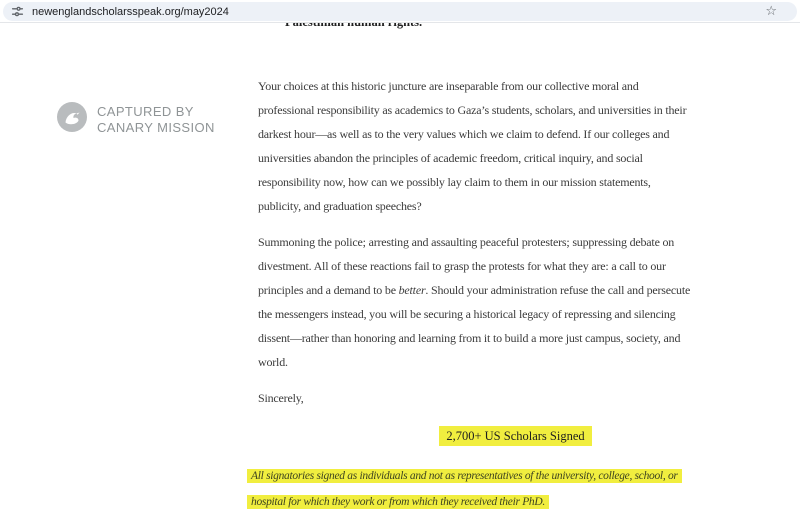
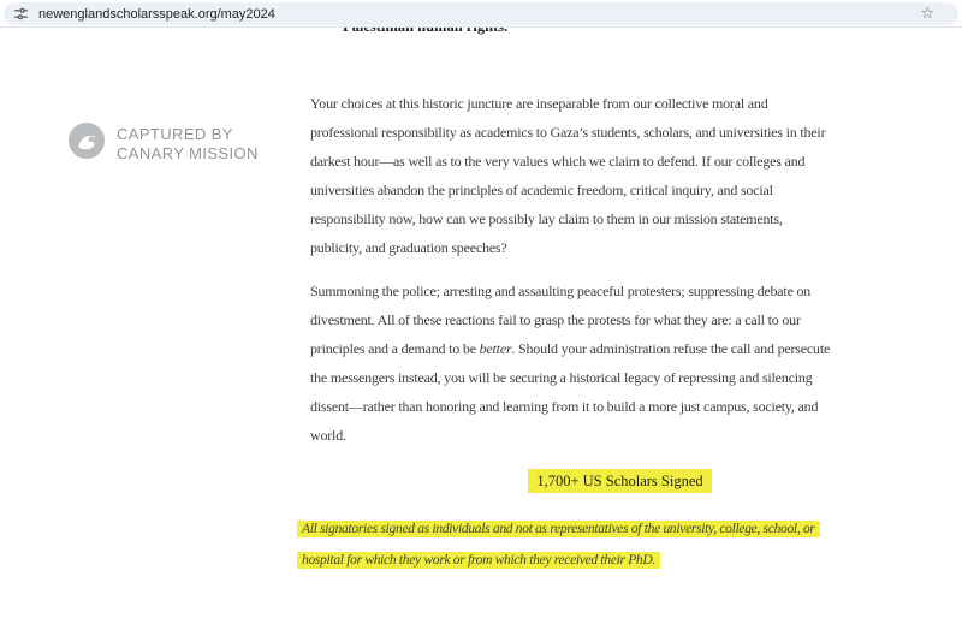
  newenglandscholarsspeak.org/may2024
  ☆
  CAPTURED BY
  CANARY MISSION
  Your choices at this historic juncture are inseparable from our collective moral and
  professional responsibility as academics to Gaza’s students, scholars, and universities in their
  darkest hour—as well as to the very values which we claim to defend. If our colleges and
  universities abandon the principles of academic freedom, critical inquiry, and social
  responsibility now, how can we possibly lay claim to them in our mission statements,
  publicity, and graduation speeches?
  Summoning the police; arresting and assaulting peaceful protesters; suppressing debate on
  divestment. All of these reactions fail to grasp the protests for what they are: a call to our
  principles and a demand to be better. Should your administration refuse the call and persecute
  the messengers instead, you will be securing a historical legacy of repressing and silencing
  dissent—rather than honoring and learning from it to build a more just campus, society, and
  world.
- Sincerely,
- 2,700+ US Scholars Signed
+ 1,700+ US Scholars Signed
  All signatories signed as individuals and not as representatives of the university, college, school, or
  hospital for which they work or from which they received their PhD.
